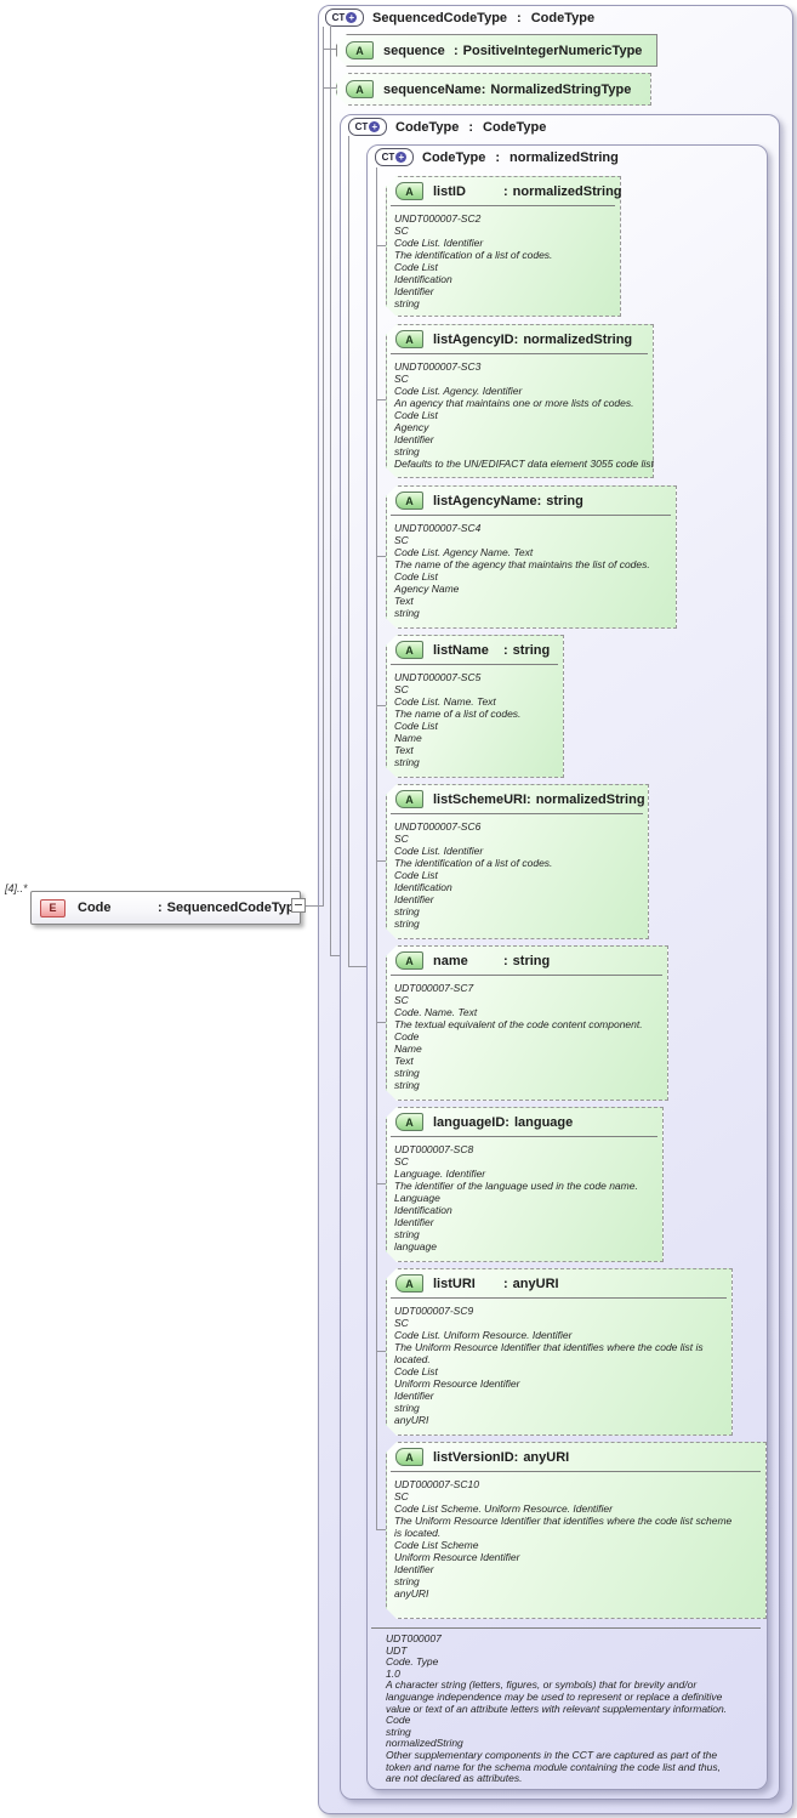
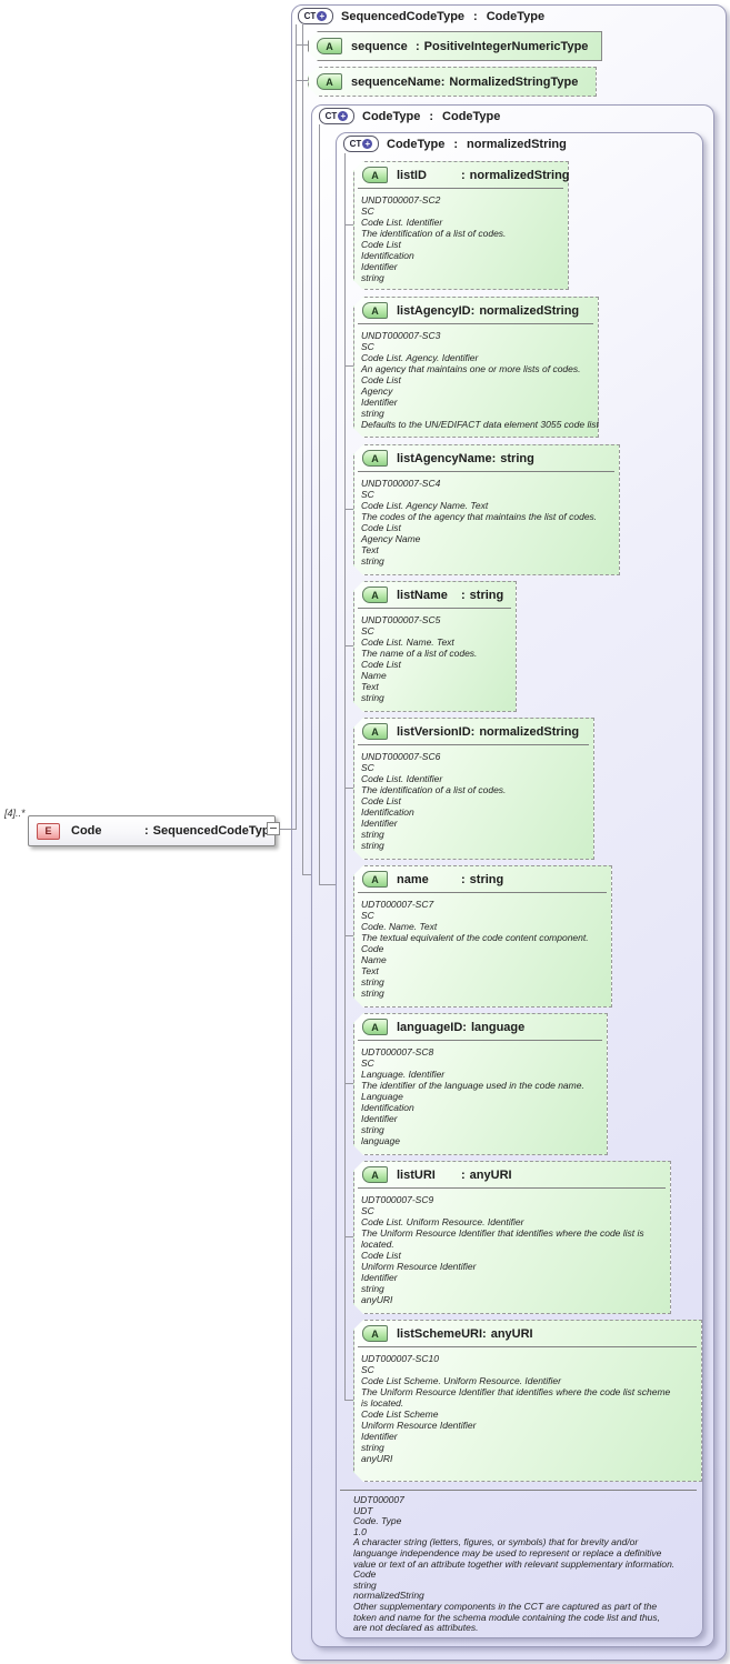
  CT
  +
  SequencedCodeType
  :
  CodeType
  CT
  +
  CodeType
  :
  CodeType
  CT
  +
  CodeType
  :
  normalizedString
  A
  sequence
  :
  PositiveIntegerNumericType
  A
  sequenceName
  :
  NormalizedStringType
  A
  listID
  :
  normalizedString
  UNDT000007-SC2
  SC
  Code List. Identifier
  The identification of a list of codes.
  Code List
  Identification
  Identifier
  string
  A
  listAgencyID
  :
  normalizedString
  UNDT000007-SC3
  SC
  Code List. Agency. Identifier
  An agency that maintains one or more lists of codes.
  Code List
  Agency
  Identifier
  string
  Defaults to the UN/EDIFACT data element 3055 code list
  A
  listAgencyName
  :
  string
  UNDT000007-SC4
  SC
  Code List. Agency Name. Text
- The name of the agency that maintains the list of codes.
+ The codes of the agency that maintains the list of codes.
  Code List
  Agency Name
  Text
  string
  A
  listName
  :
  string
  UNDT000007-SC5
  SC
  Code List. Name. Text
  The name of a list of codes.
  Code List
  Name
  Text
  string
  A
- listSchemeURI
+ listVersionID
  :
  normalizedString
  UNDT000007-SC6
  SC
  Code List. Identifier
  The identification of a list of codes.
  Code List
  Identification
  Identifier
  string
  string
  A
  name
  :
  string
  UDT000007-SC7
  SC
  Code. Name. Text
  The textual equivalent of the code content component.
  Code
  Name
  Text
  string
  string
  A
  languageID
  :
  language
  UDT000007-SC8
  SC
  Language. Identifier
  The identifier of the language used in the code name.
  Language
  Identification
  Identifier
  string
  language
  A
  listURI
  :
  anyURI
  UDT000007-SC9
  SC
  Code List. Uniform Resource. Identifier
  The Uniform Resource Identifier that identifies where the code list is
  located.
  Code List
  Uniform Resource Identifier
  Identifier
  string
  anyURI
  A
- listVersionID
+ listSchemeURI
  :
  anyURI
  UDT000007-SC10
  SC
  Code List Scheme. Uniform Resource. Identifier
  The Uniform Resource Identifier that identifies where the code list scheme
  is located.
  Code List Scheme
  Uniform Resource Identifier
  Identifier
  string
  anyURI
  UDT000007
  UDT
  Code. Type
  1.0
  A character string (letters, figures, or symbols) that for brevity and/or
  languange independence may be used to represent or replace a definitive
- value or text of an attribute letters with relevant supplementary information.
+ value or text of an attribute together with relevant supplementary information.
  Code
  string
  normalizedString
  Other supplementary components in the CCT are captured as part of the
  token and name for the schema module containing the code list and thus,
  are not declared as attributes.
  [4]..*
  E
  Code
  :
  SequencedCodeTy
